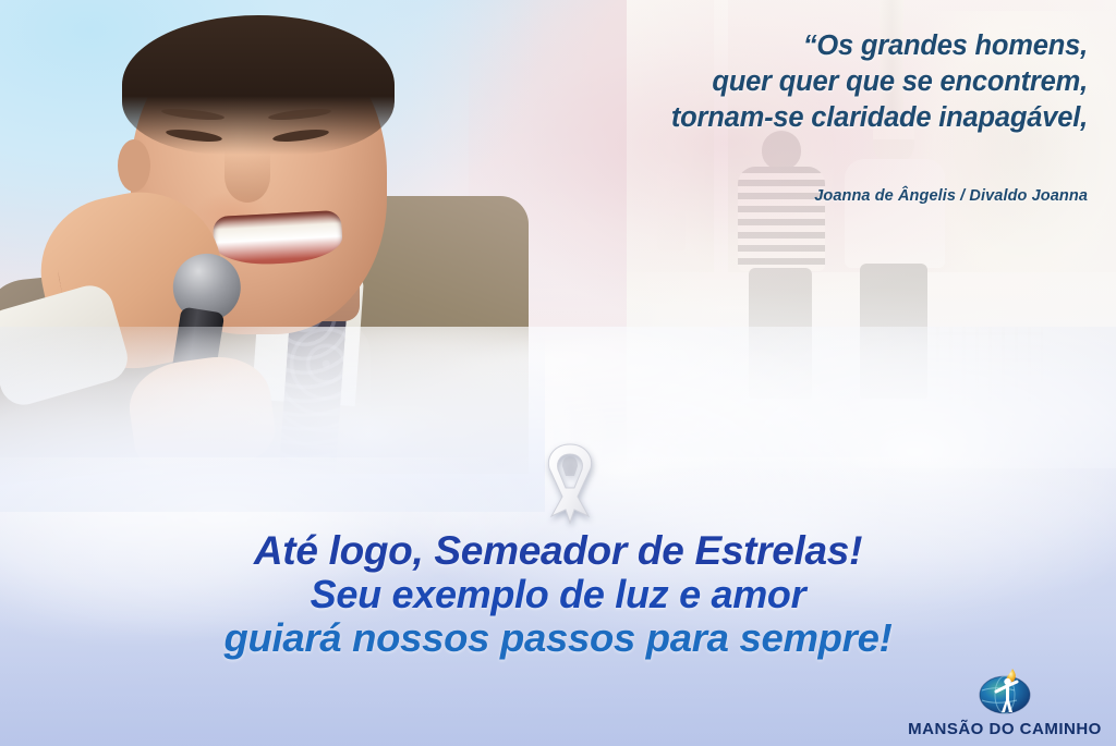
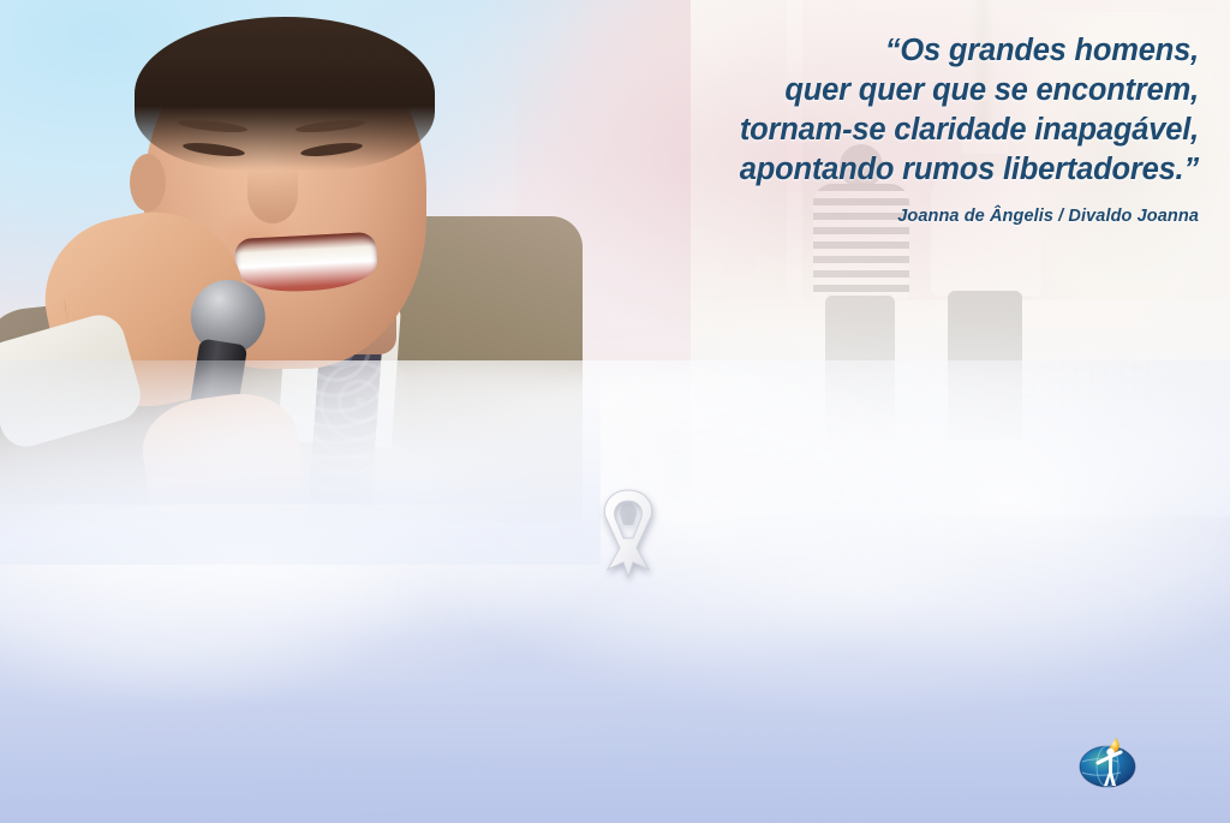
  “Os grandes homens,
  quer quer que se encontrem,
  tornam-se claridade inapagável,
+ apontando rumos libertadores.”
  Joanna de Ângelis / Divaldo Joanna
- Até logo, Semeador de Estrelas!
- Seu exemplo de luz e amor
- guiará nossos passos para sempre!
- MANSÃO DO CAMINHO
